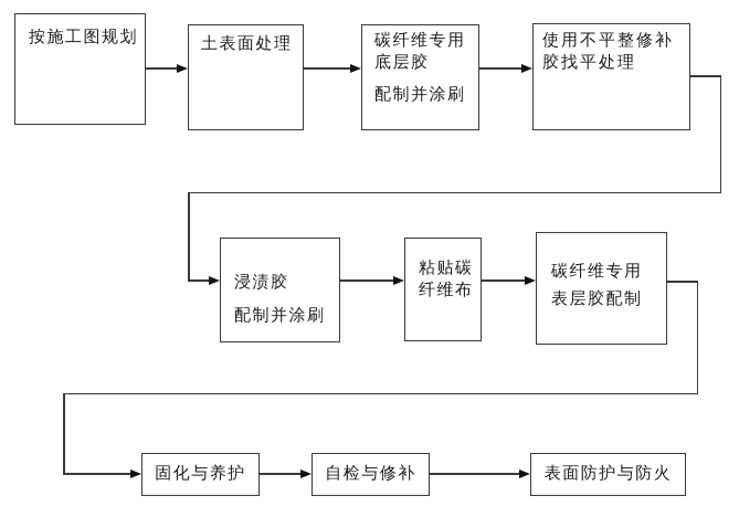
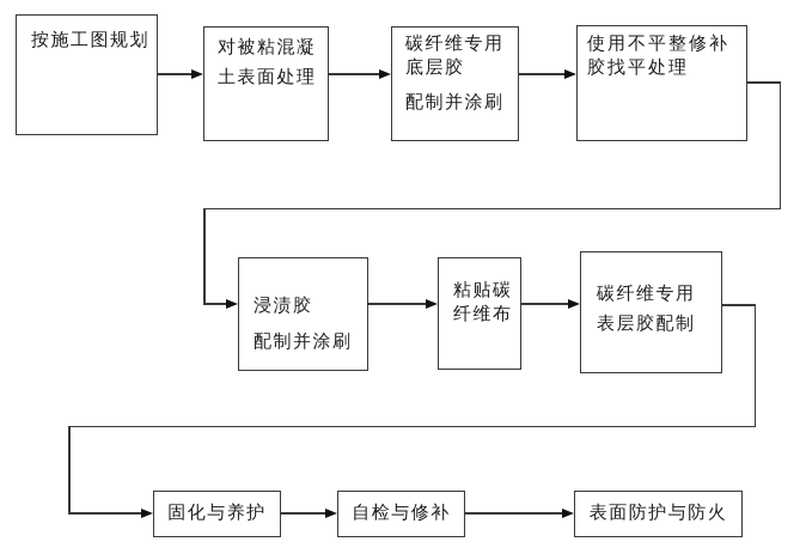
  按施工图规划
+ 对被粘混凝
  土表面处理
  碳纤维专用
  底层胶
  配制并涂刷
  使用不平整修补
  胶找平处理
  浸渍胶
  配制并涂刷
  粘贴碳
  纤维布
  碳纤维专用
  表层胶配制
  固化与养护
  自检与修补
  表面防护与防火
